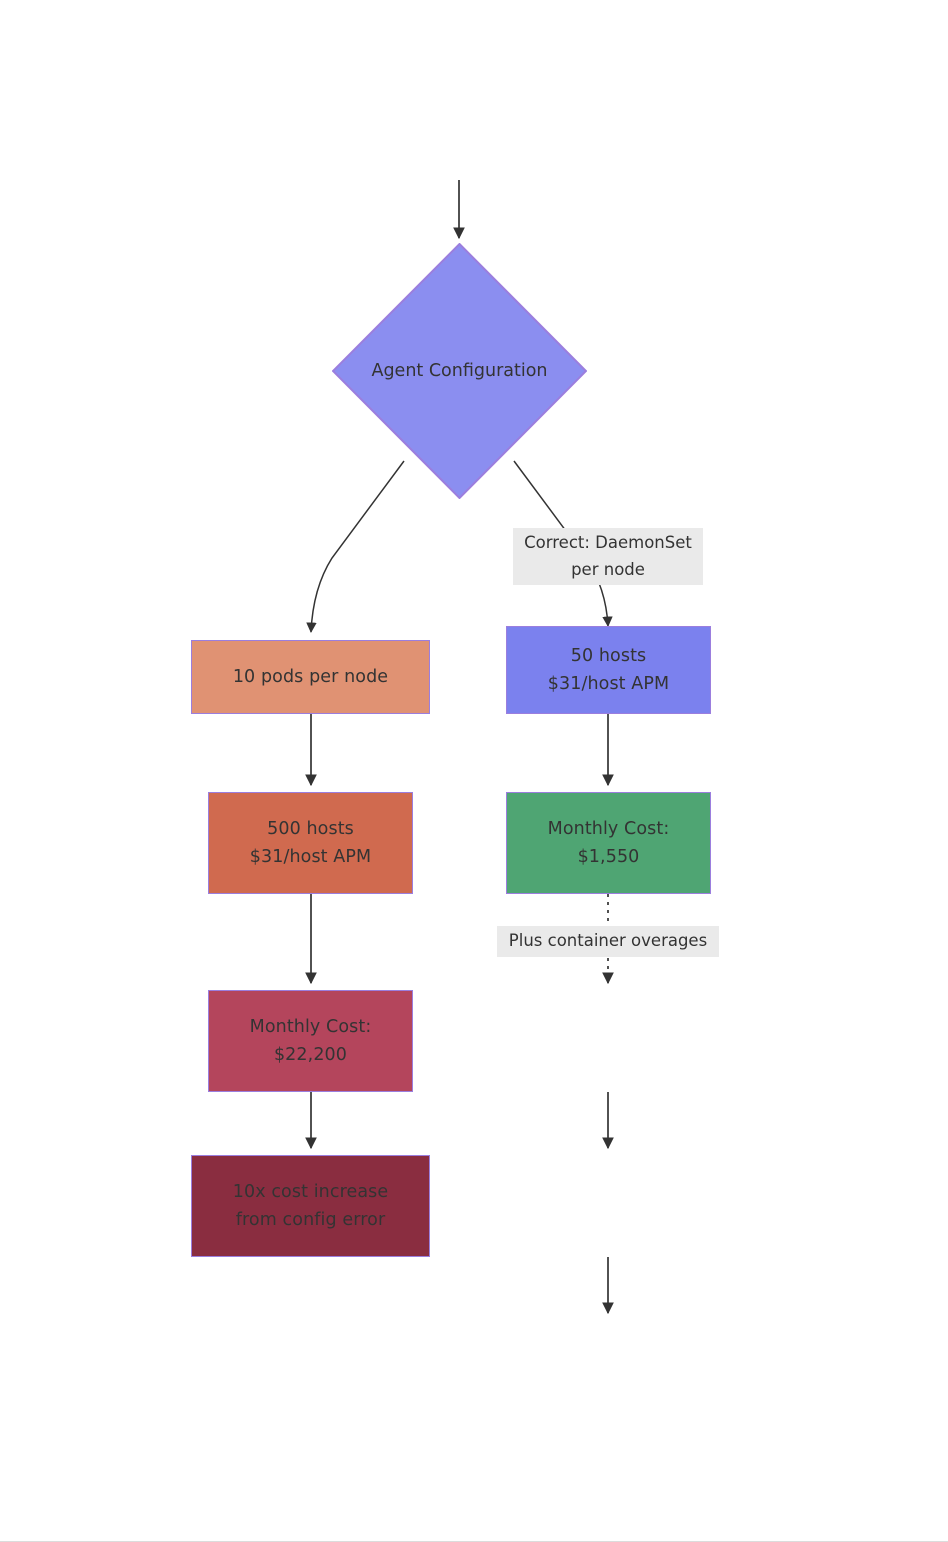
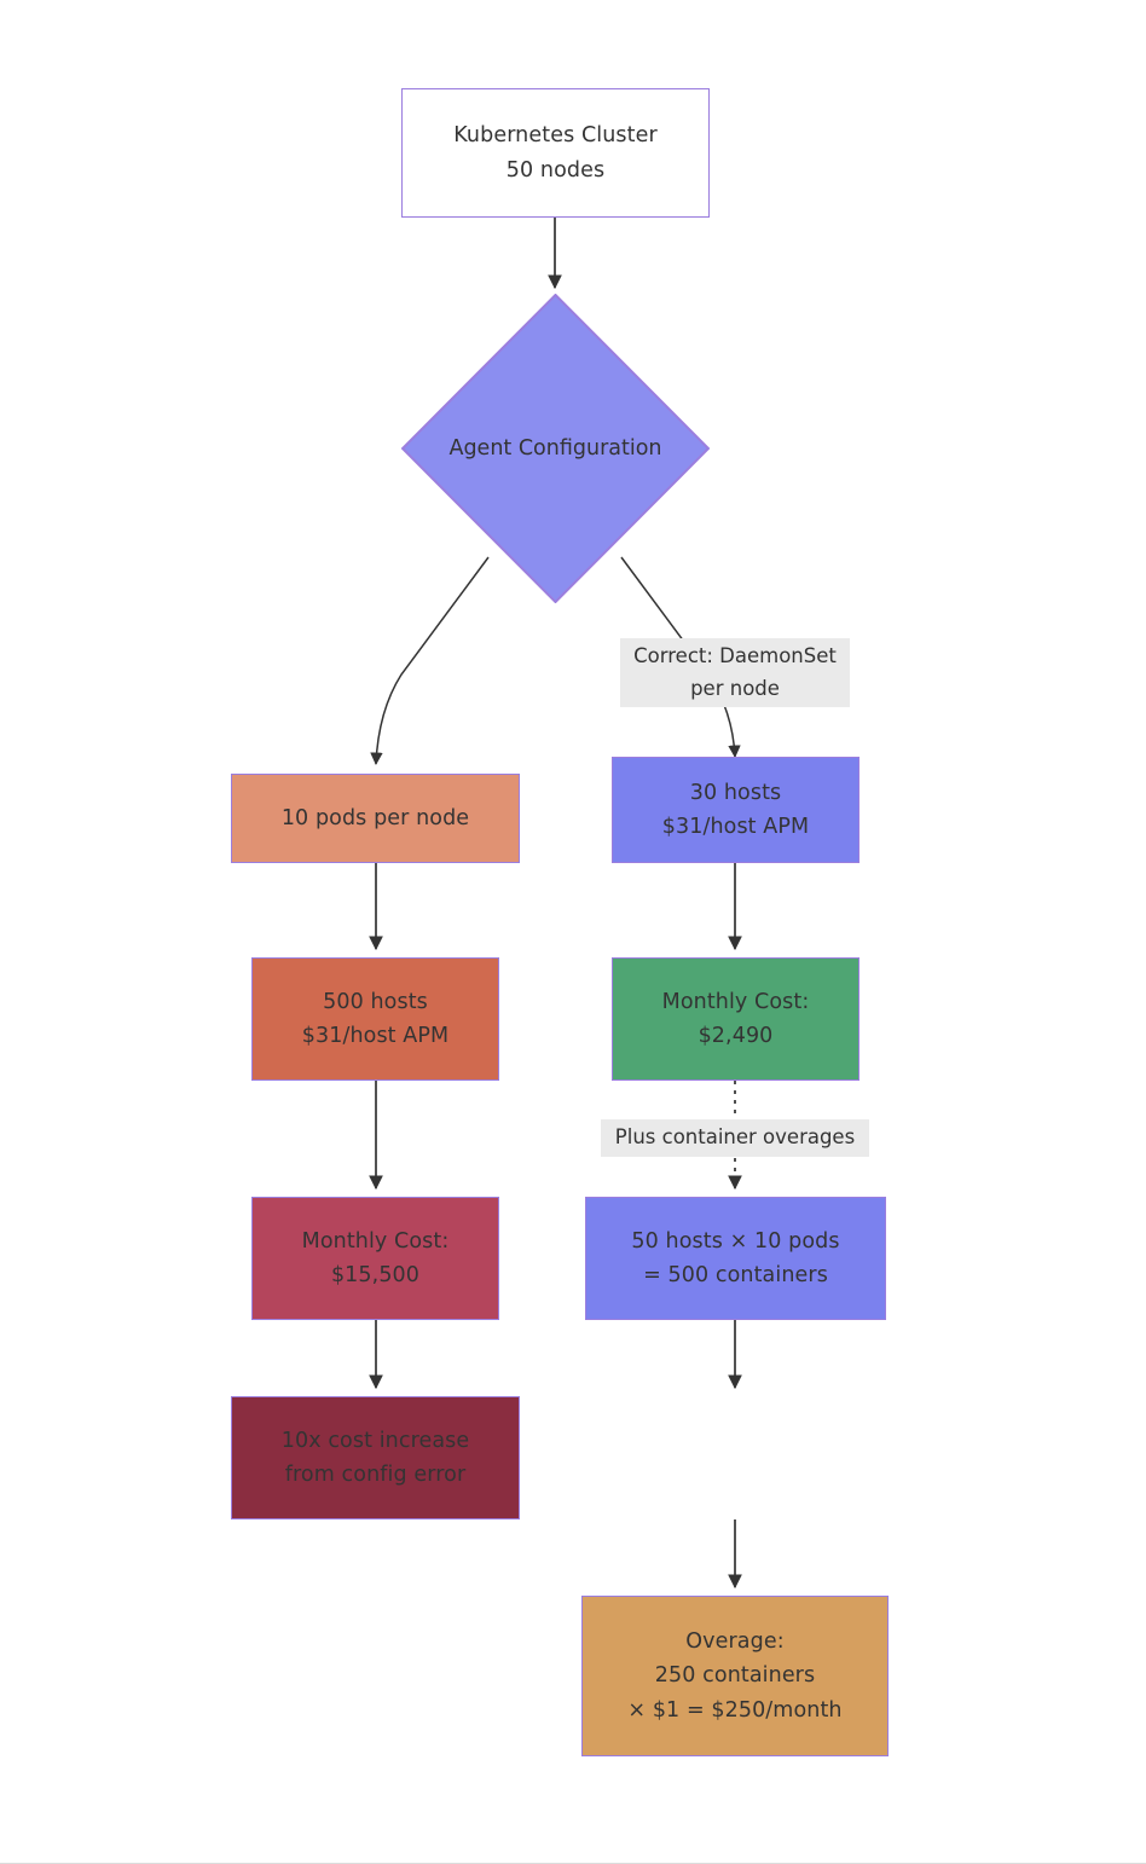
+ Kubernetes Cluster
+ 50 nodes
  Agent Configuration
  10 pods per node
  500 hosts
  $31/host APM
  Monthly Cost:
- $22,200
+ $15,500
  10x cost increase
  from config error
- 50 hosts
+ 30 hosts
  $31/host APM
  Monthly Cost:
- $1,550
+ $2,490
+ 50 hosts × 10 pods
+ = 500 containers
+ Overage:
+ 250 containers
+ × $1 = $250/month
  Correct: DaemonSet
  per node
  Plus container overages
